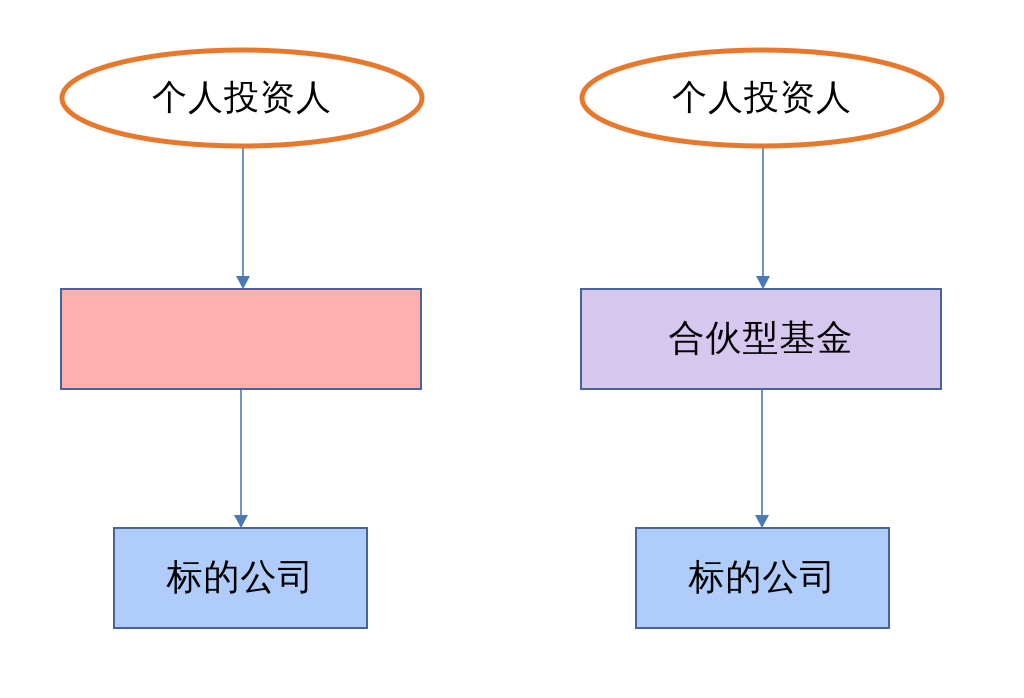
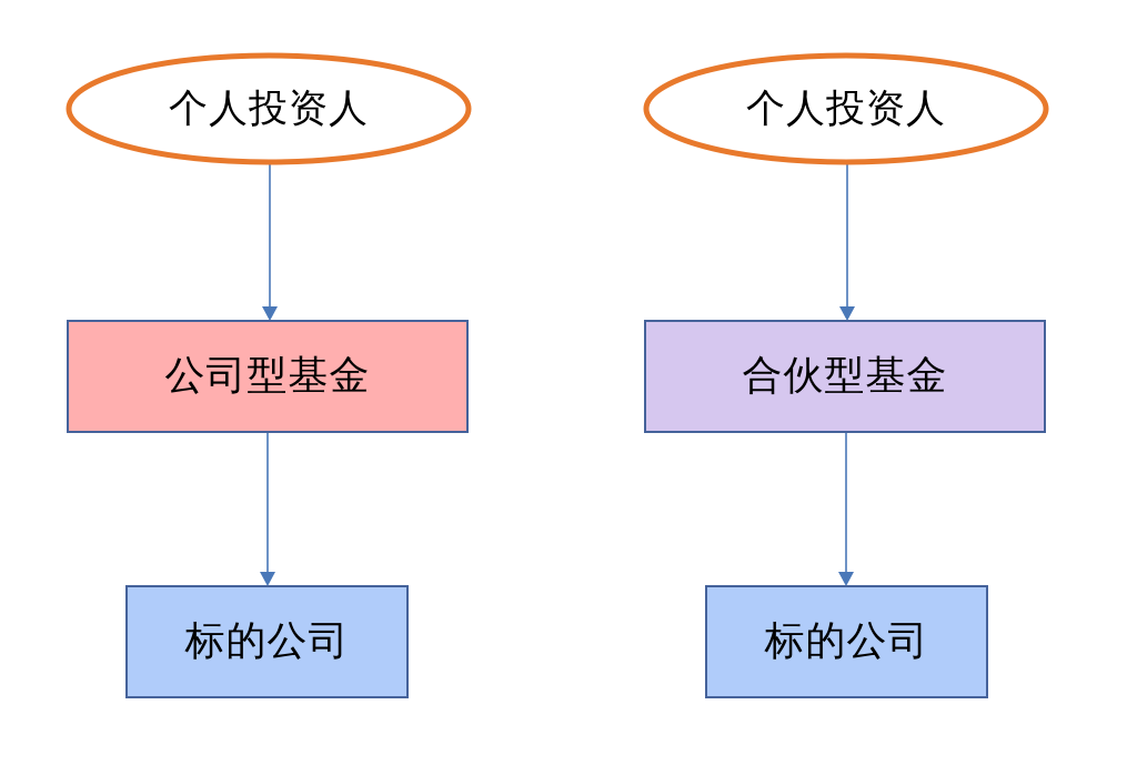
  个人投资人
+ 公司型基金
  标的公司
  个人投资人
  合伙型基金
  标的公司
